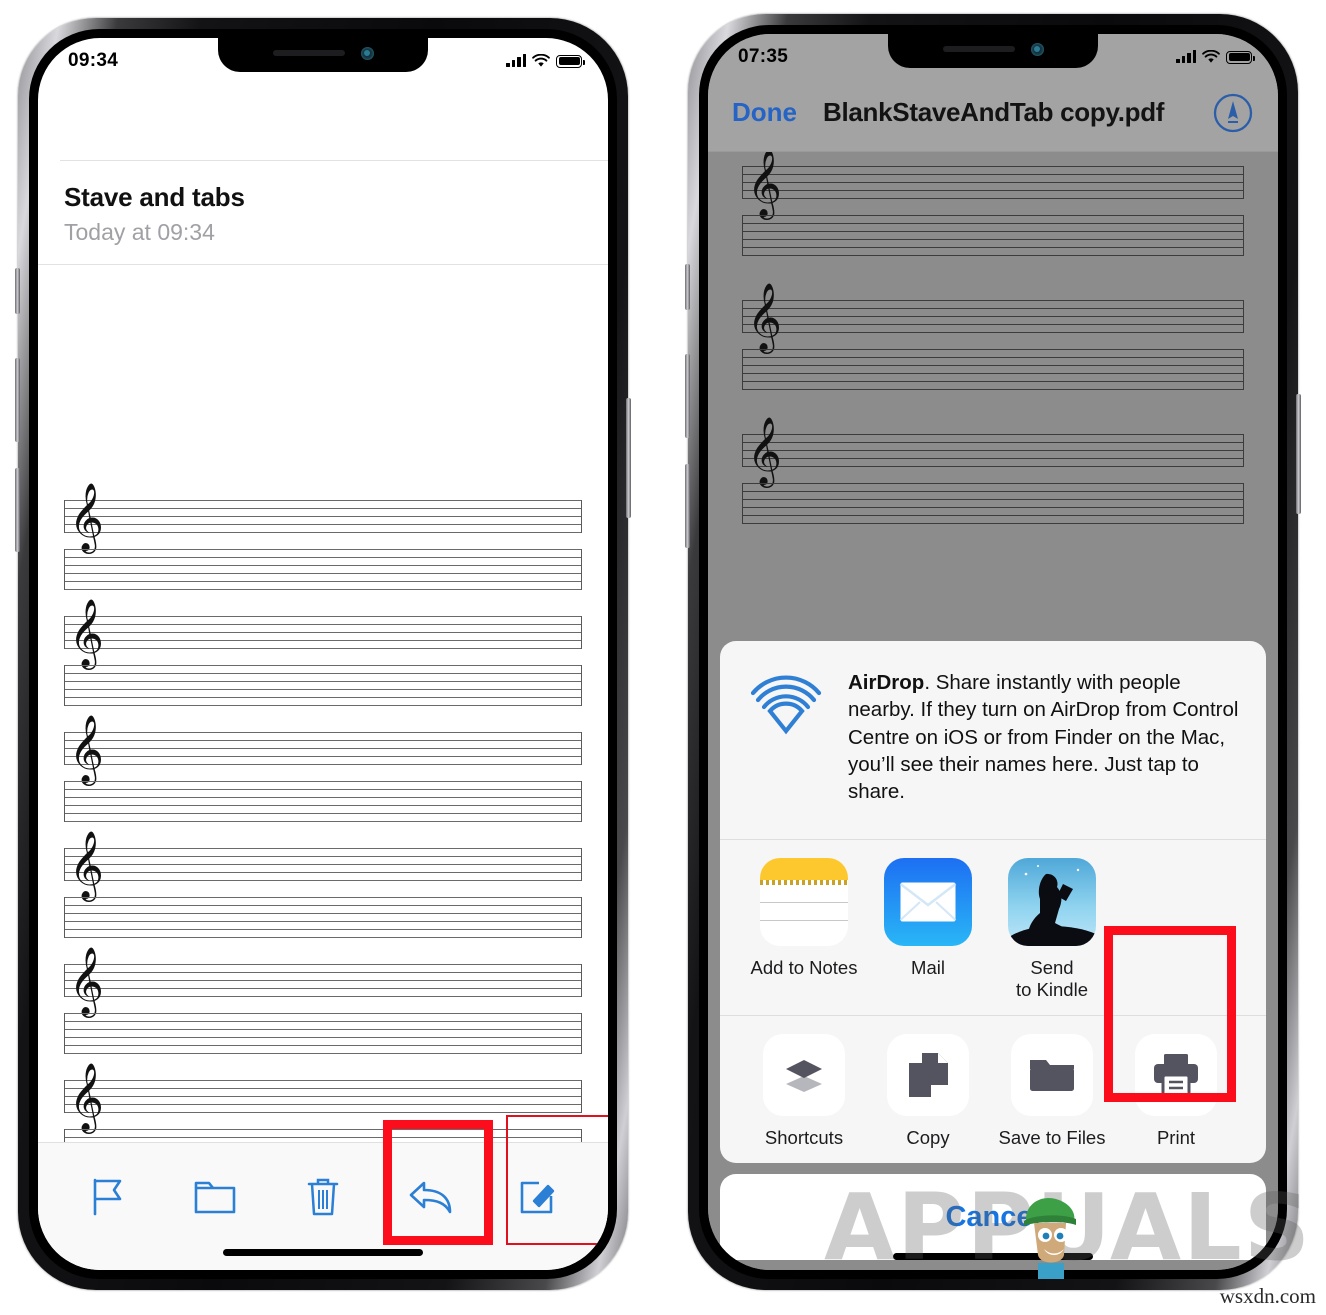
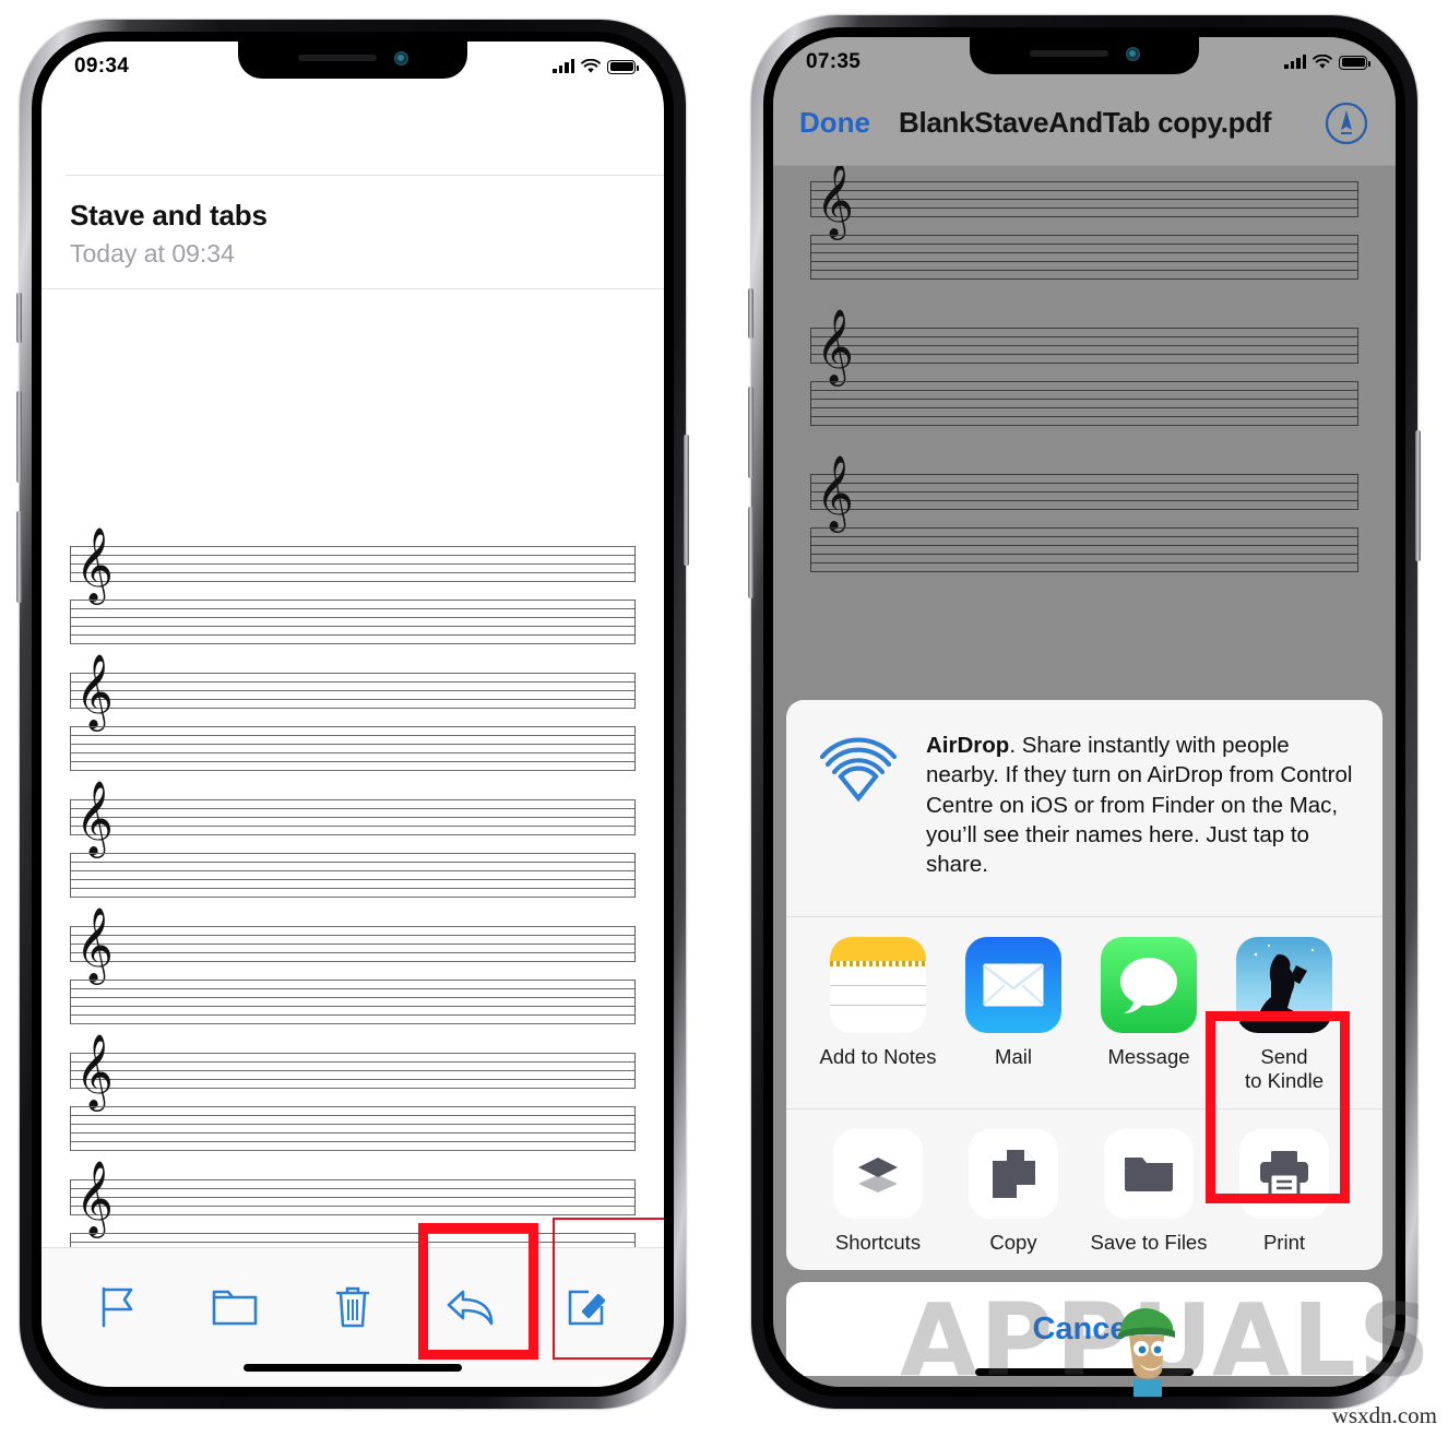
  09:34
  Stave and tabs
  Today at 09:34
  𝄞
  𝄞
  𝄞
  𝄞
  𝄞
  𝄞
  07:35
  Done
  BlankStaveAndTab copy.pdf
  𝄞
  𝄞
  𝄞
  AirDrop. Share instantly with people nearby. If they turn on AirDrop from Control Centre on iOS or from Finder on the Mac, you’ll see their names here. Just tap to share.
  Add to Notes
  Mail
+ Message
  Send
  to Kindle
  Shortcuts
  Copy
  Save to Files
  Print
  Cance
  APPUALS
  wsxdn.com
